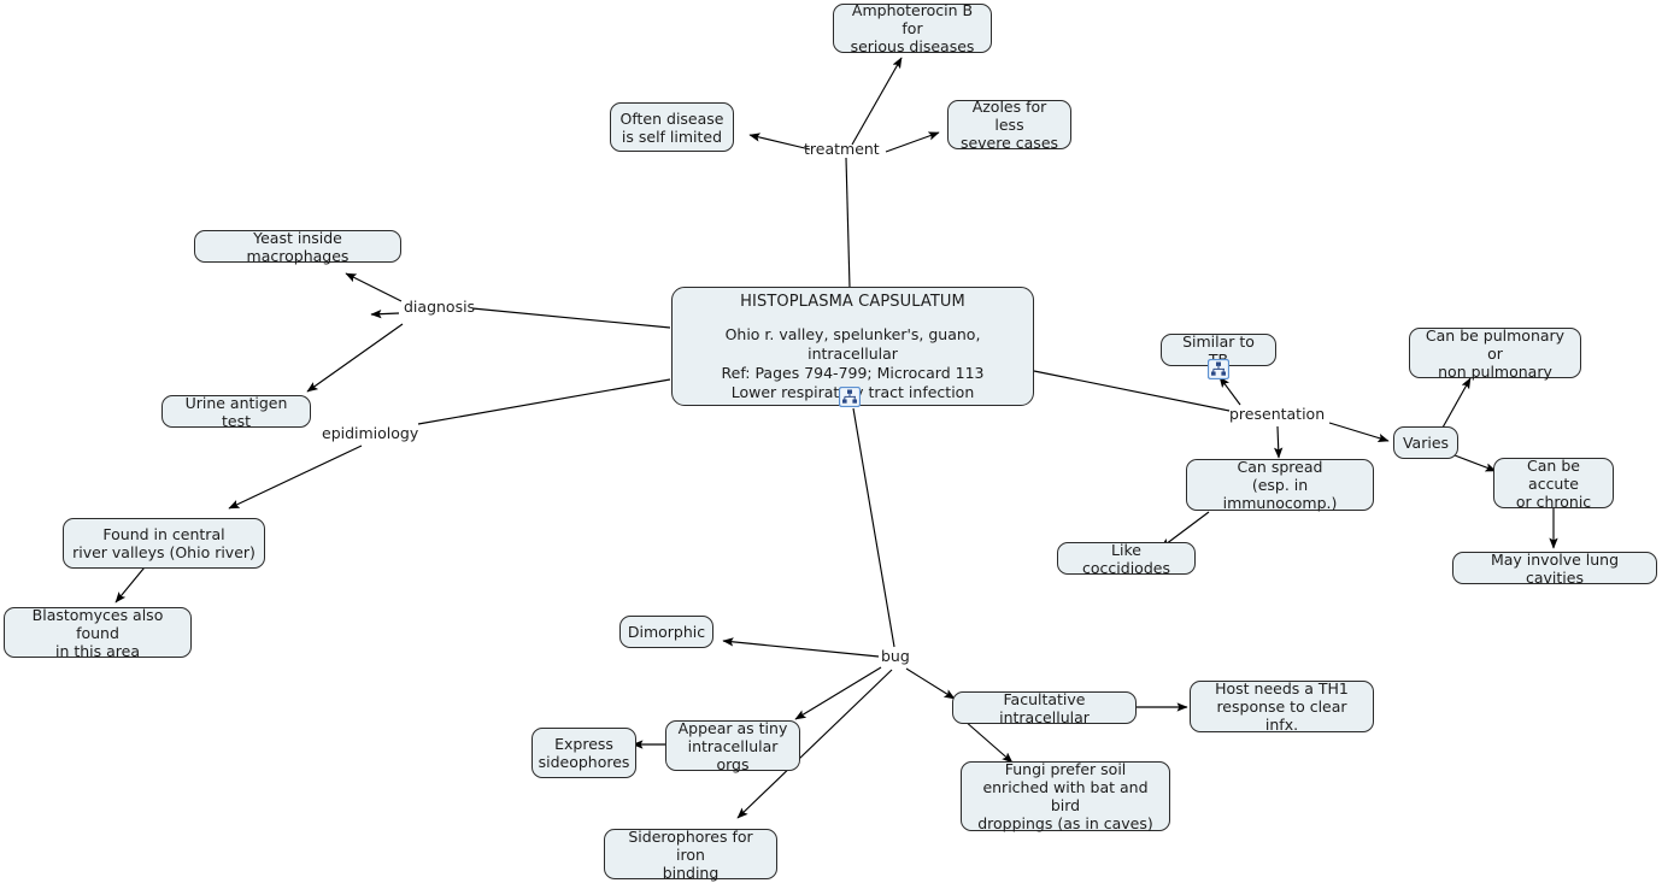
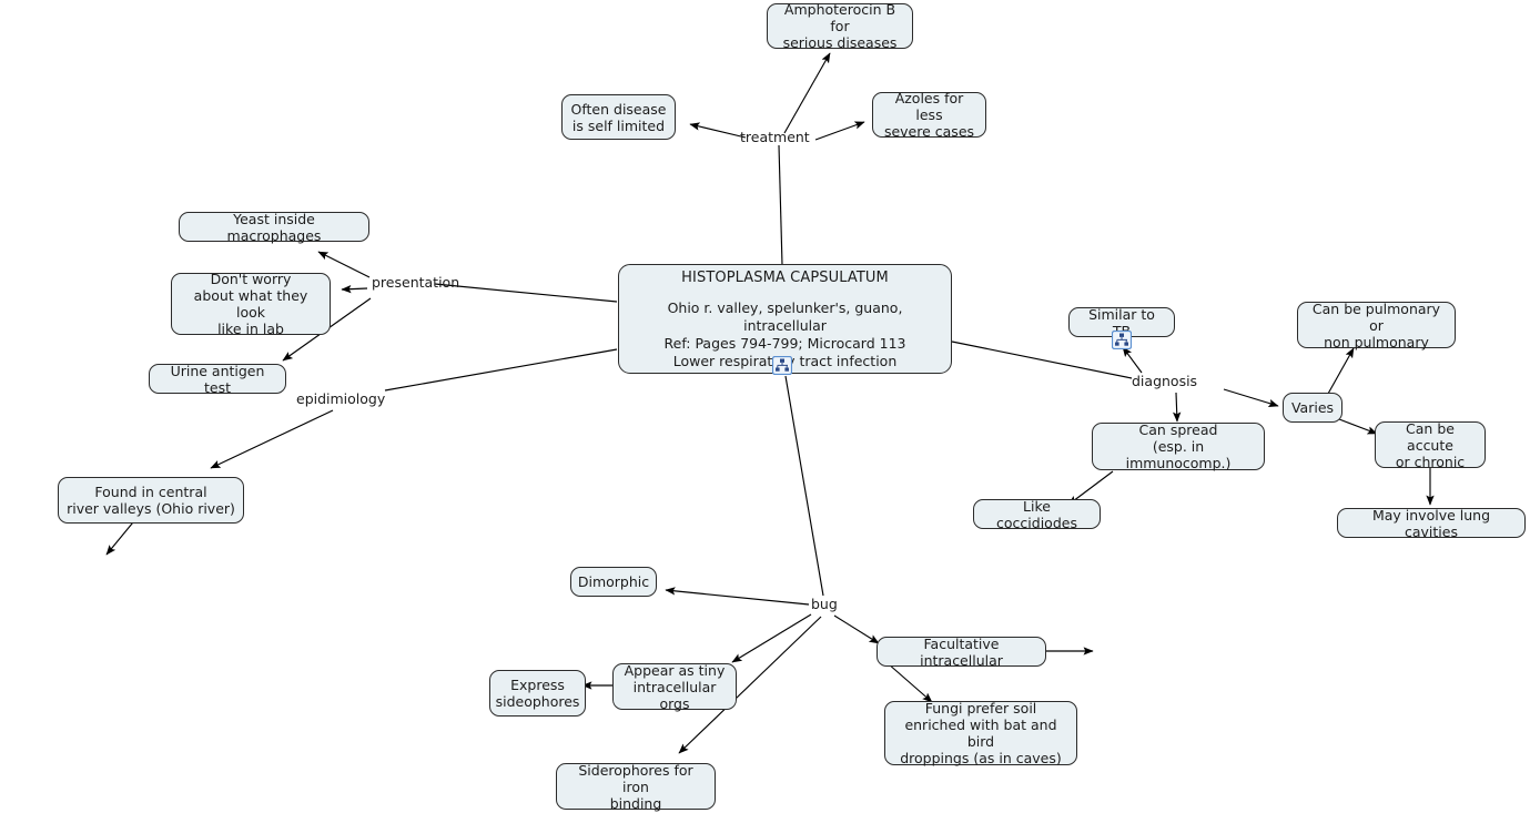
  HISTOPLASMA CAPSULATUM
  Ohio r. valley, spelunker's, guano, intracellular
  Ref: Pages 794-799; Microcard 113
  Lower respirat tract infection
  treatment
- diagnosis
+ presentation
  epidimiology
- presentation
+ diagnosis
  bug
  Amphoterocin B for
  serious diseases
  Often disease
  is self limited
  Azoles for less
  severe cases
  Yeast inside macrophages
+ Don't worry
+ about what they look
+ like in lab
  Urine antigen test
  Found in central
  river valleys (Ohio river)
- Blastomyces also found
- in this area
  Similar to
  Can spread
  (esp. in immunocomp.)
  Like coccidiodes
  Varies
  Can be pulmonary or
  non pulmonary
  Can be accute
  or chronic
  May involve lung cavities
  Dimorphic
  Appear as tiny
  intracellular orgs
  Express
  sideophores
  Siderophores for iron
  binding
  Facultative intracellular
- Host needs a TH1
- response to clear infx.
  Fungi prefer soil
  enriched with bat and bird
  droppings (as in caves)
